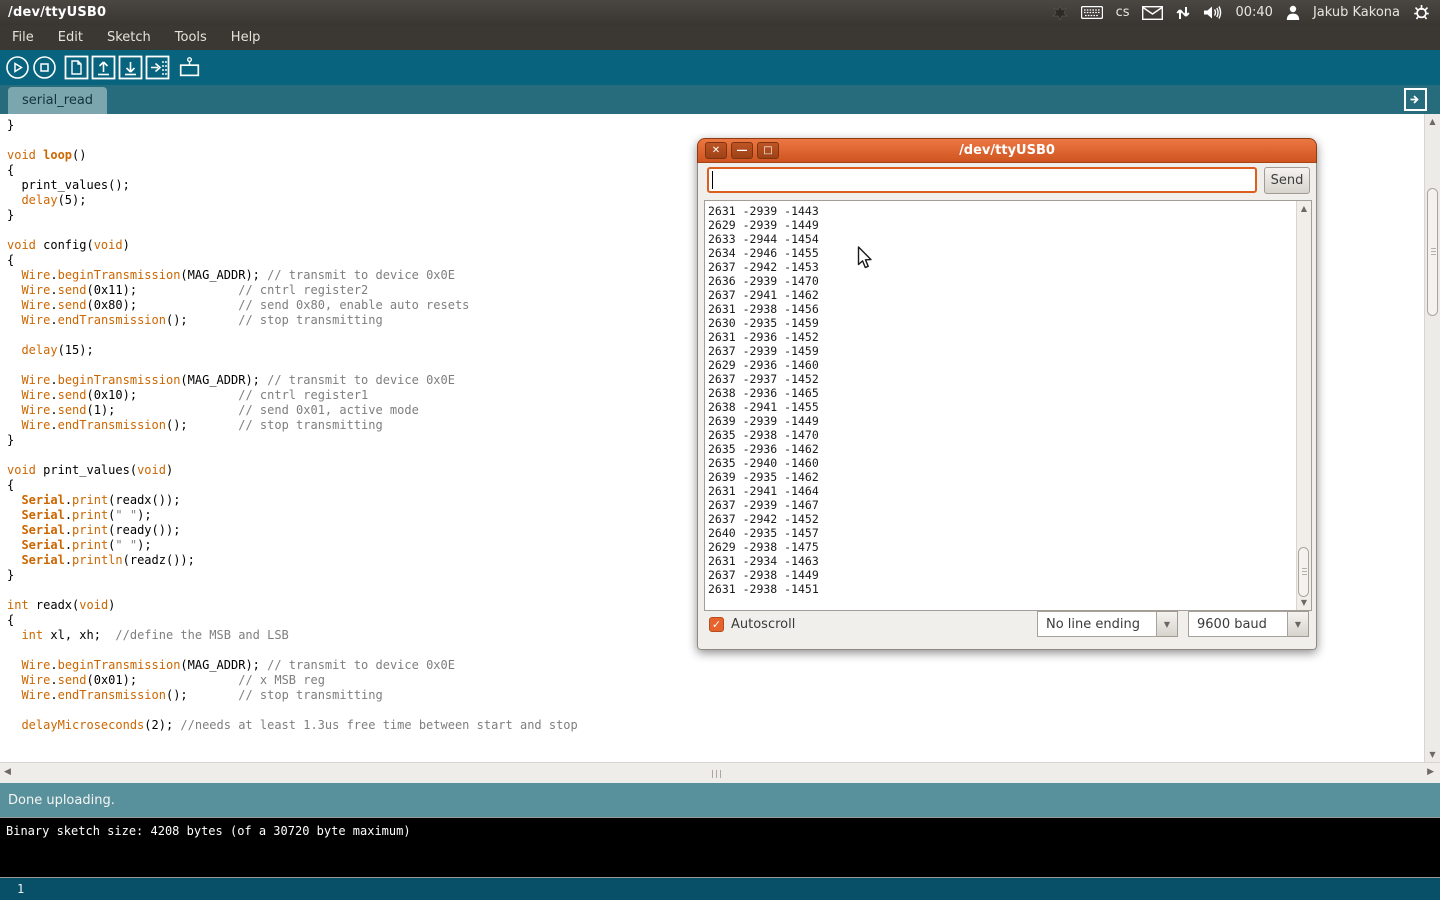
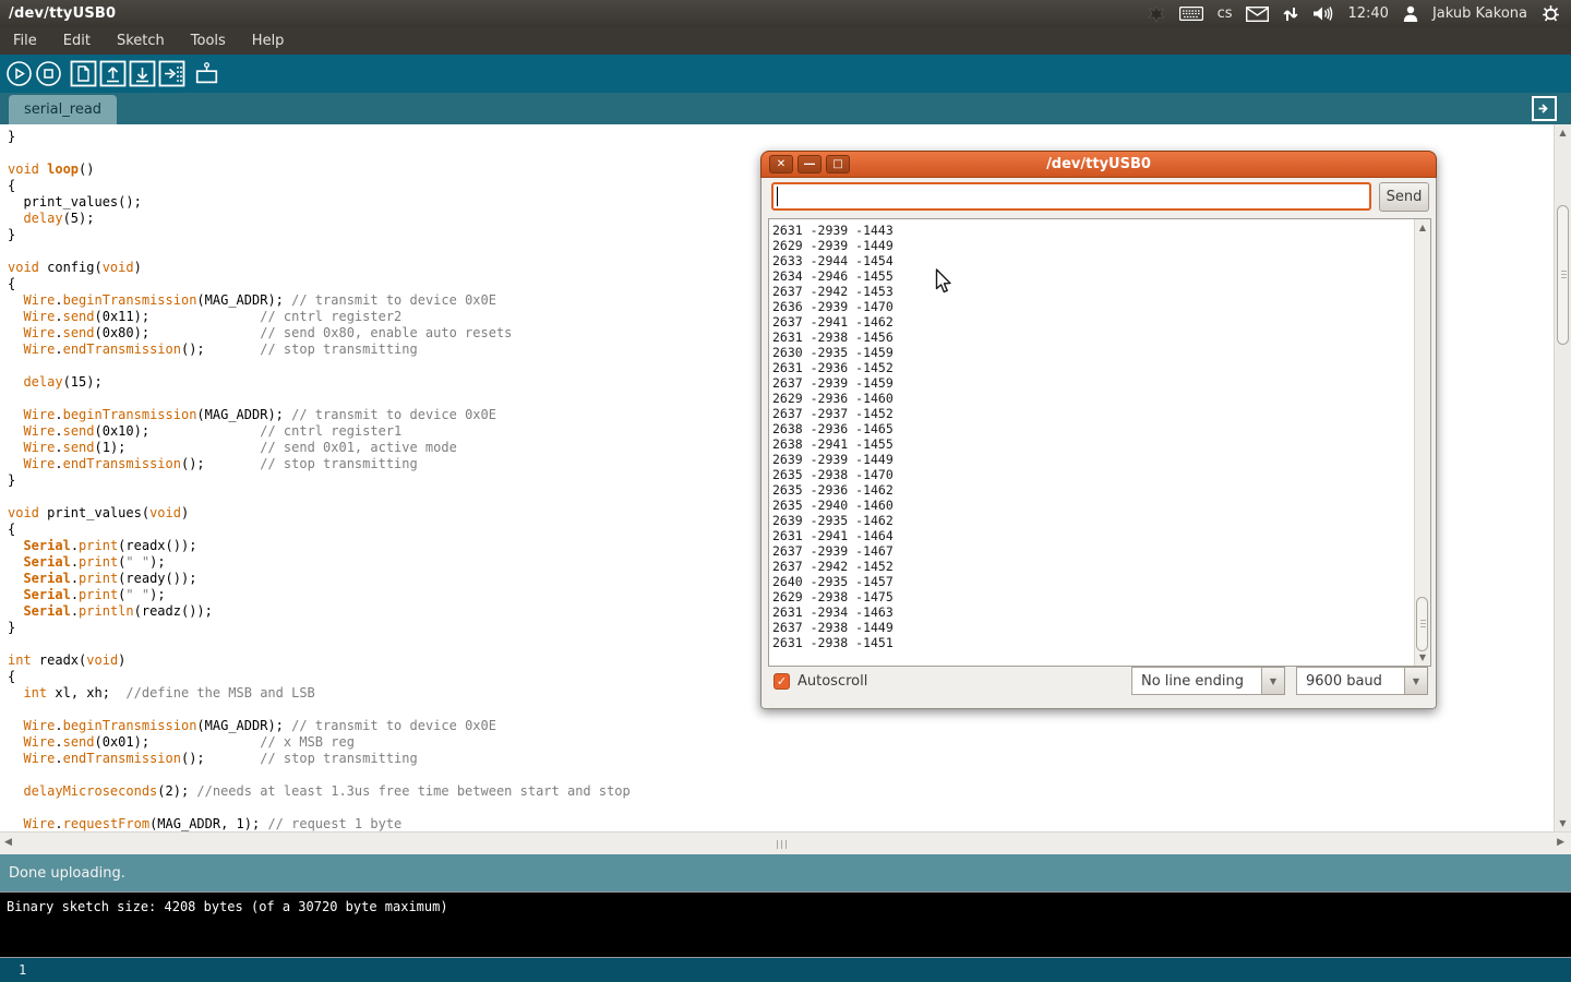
  /dev/ttyUSB0
  cs
- 00:40
+ 12:40
  Jakub Kakona
  File
  Edit
  Sketch
  Tools
  Help
  serial_read
  }
  void loop()
  {
  print_values();
  delay(5);
  }
  void config(void)
  {
  Wire.beginTransmission(MAG_ADDR); // transmit to device 0x0E
  Wire.send(0x11); // cntrl register2
  Wire.send(0x80); // send 0x80, enable auto resets
  Wire.endTransmission(); // stop transmitting
  delay(15);
  Wire.beginTransmission(MAG_ADDR); // transmit to device 0x0E
  Wire.send(0x10); // cntrl register1
  Wire.send(1); // send 0x01, active mode
  Wire.endTransmission(); // stop transmitting
  }
  void print_values(void)
  {
  Serial.print(readx());
  Serial.print(" ");
  Serial.print(ready());
  Serial.print(" ");
  Serial.println(readz());
  }
  int readx(void)
  {
  int xl, xh; //define the MSB and LSB
  Wire.beginTransmission(MAG_ADDR); // transmit to device 0x0E
  Wire.send(0x01); // x MSB reg
  Wire.endTransmission(); // stop transmitting
  delayMicroseconds(2); //needs at least 1.3us free time between start and stop
+ Wire.requestFrom(MAG_ADDR, 1); // request 1 byte
  ▲
  ▼
  ◀
  ▶
  Done uploading.
  Binary sketch size: 4208 bytes (of a 30720 byte maximum)
  1
  /dev/ttyUSB0
  ✕
  ―
  □
  Send
  2631 -2939 -1443
  2629 -2939 -1449
  2633 -2944 -1454
  2634 -2946 -1455
  2637 -2942 -1453
  2636 -2939 -1470
  2637 -2941 -1462
  2631 -2938 -1456
  2630 -2935 -1459
  2631 -2936 -1452
  2637 -2939 -1459
  2629 -2936 -1460
  2637 -2937 -1452
  2638 -2936 -1465
  2638 -2941 -1455
  2639 -2939 -1449
  2635 -2938 -1470
  2635 -2936 -1462
  2635 -2940 -1460
  2639 -2935 -1462
  2631 -2941 -1464
  2637 -2939 -1467
  2637 -2942 -1452
  2640 -2935 -1457
  2629 -2938 -1475
  2631 -2934 -1463
  2637 -2938 -1449
  2631 -2938 -1451
  ▲
  ▼
  ✓
  Autoscroll
  No line ending
  ▼
  9600 baud
  ▼
